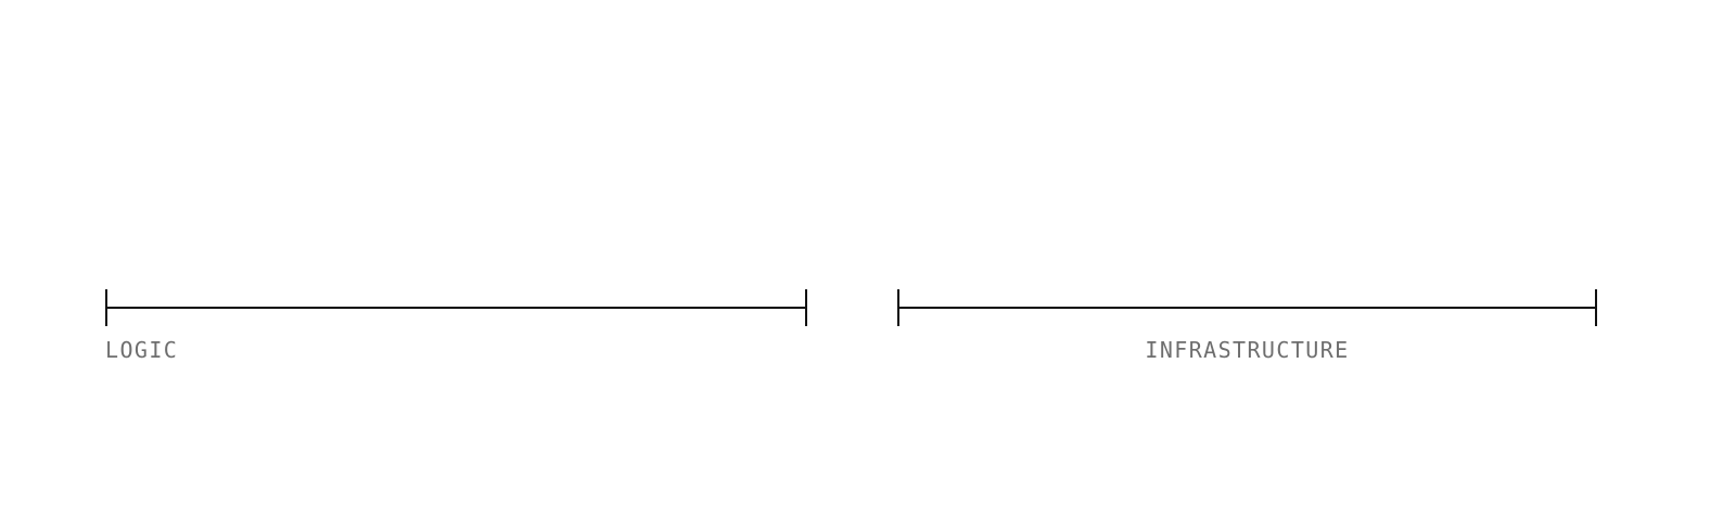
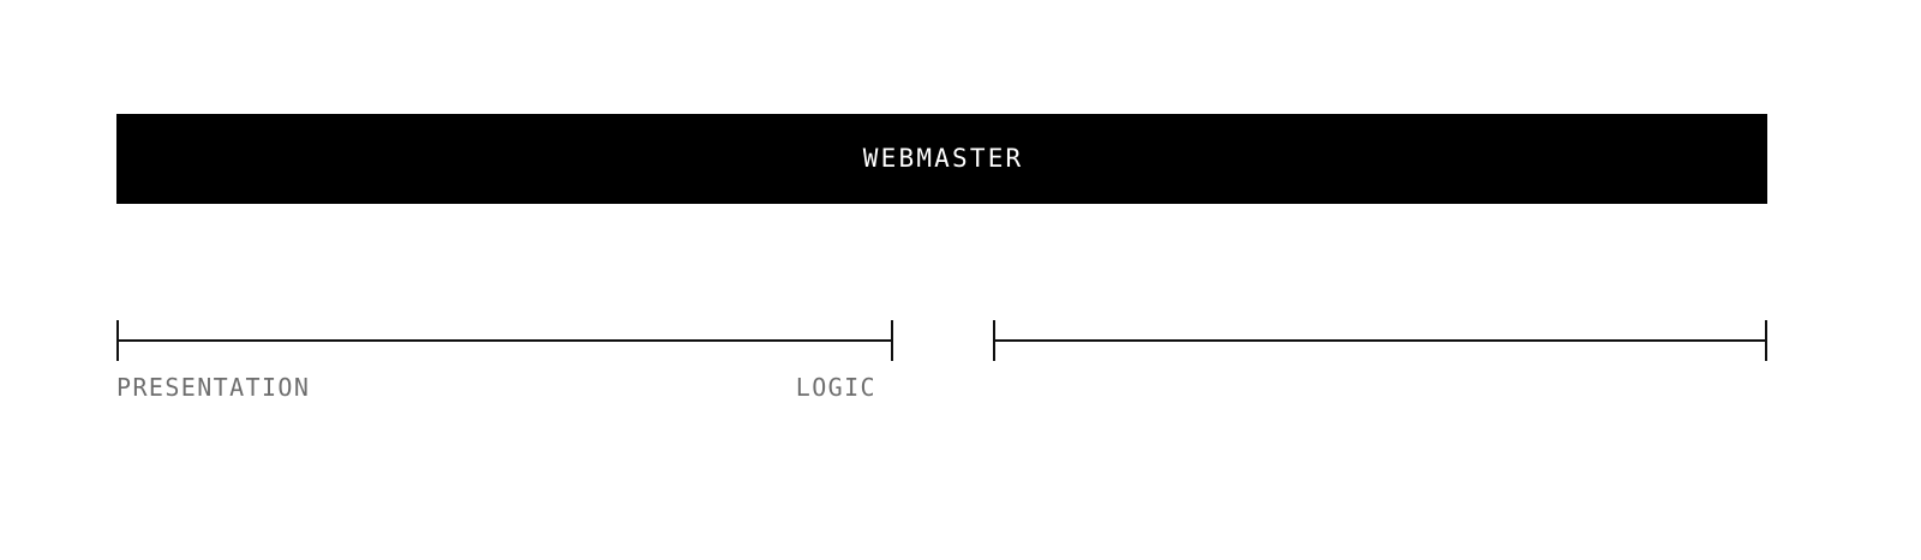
+ WEBMASTER
+ PRESENTATION
  LOGIC
- INFRASTRUCTURE
